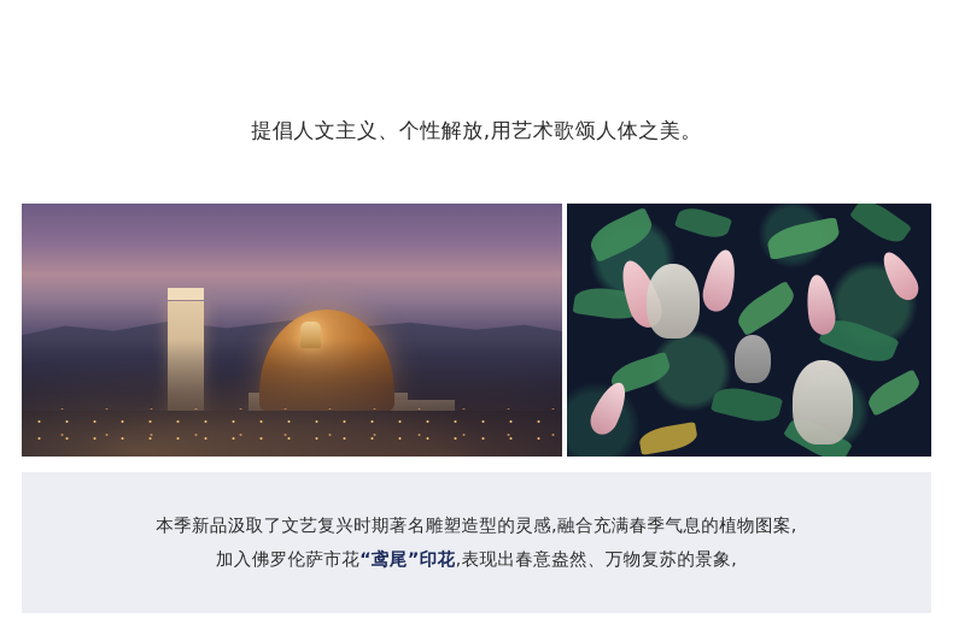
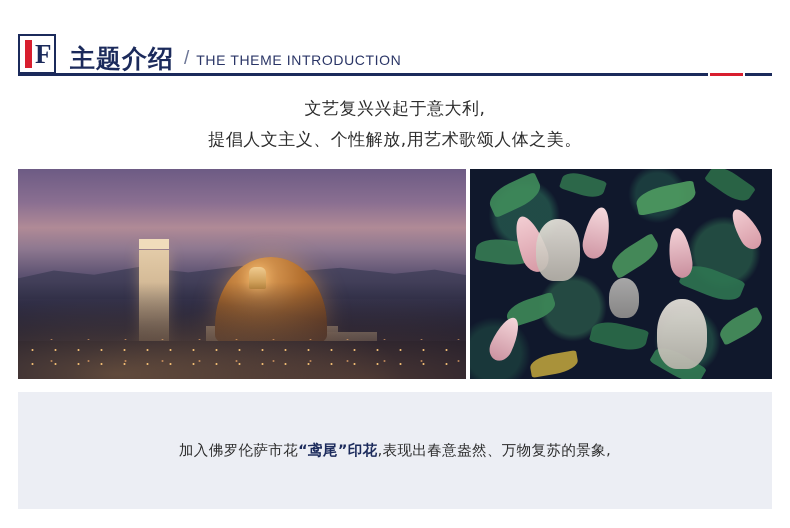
+ F
+ 主题介绍
+ /
+ THE THEME INTRODUCTION
+ 文艺复兴兴起于意大利,
  提倡人文主义、个性解放,用艺术歌颂人体之美。
- 本季新品汲取了文艺复兴时期著名雕塑造型的灵感,融合充满春季气息的植物图案,
  加入佛罗伦萨市花“鸢尾”印花,表现出春意盎然、万物复苏的景象,
